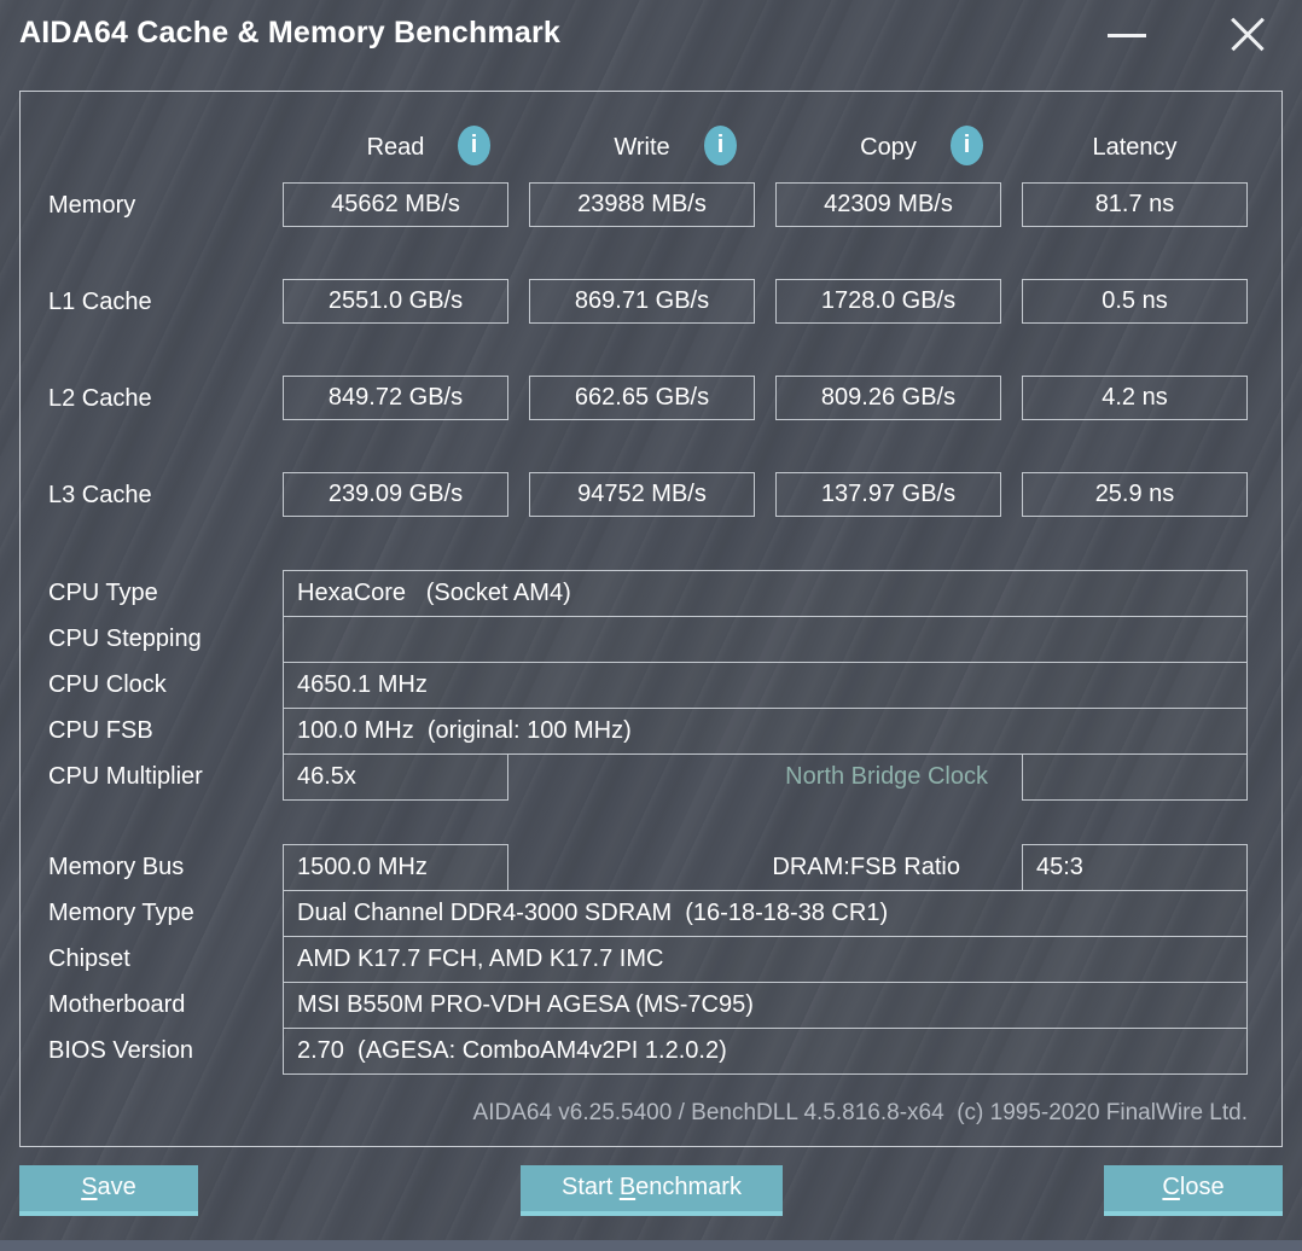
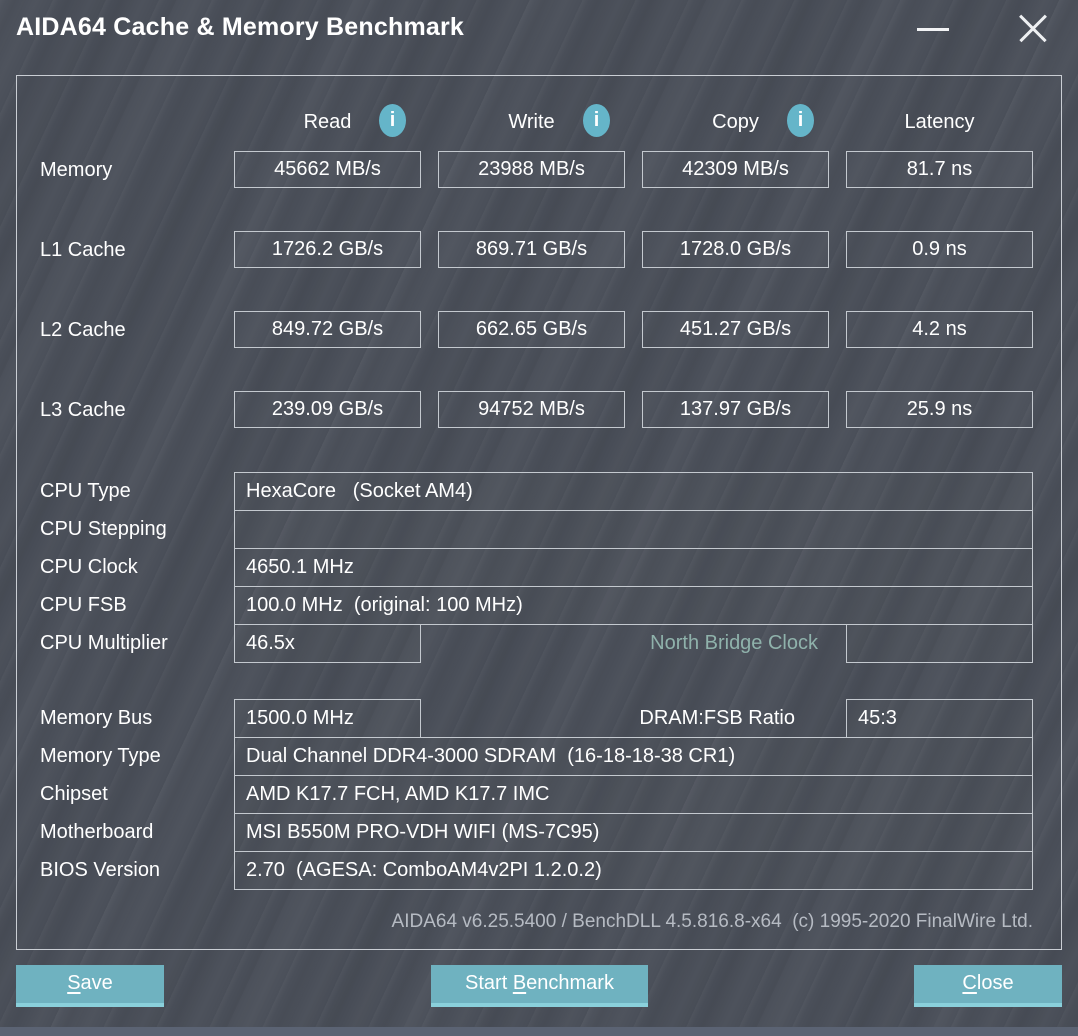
  AIDA64 Cache & Memory Benchmark
  Read
  Write
  Copy
  Latency
  i
  i
  i
  Memory
  45662 MB/s
  23988 MB/s
  42309 MB/s
  81.7 ns
  L1 Cache
- 2551.0 GB/s
+ 1726.2 GB/s
  869.71 GB/s
  1728.0 GB/s
- 0.5 ns
+ 0.9 ns
  L2 Cache
  849.72 GB/s
  662.65 GB/s
- 809.26 GB/s
+ 451.27 GB/s
  4.2 ns
  L3 Cache
  239.09 GB/s
  94752 MB/s
  137.97 GB/s
  25.9 ns
  CPU Type
  CPU Stepping
  CPU Clock
  CPU FSB
  CPU Multiplier
  HexaCore (Socket AM4)
  4650.1 MHz
  100.0 MHz (original: 100 MHz)
  46.5x
  North Bridge Clock
  Memory Bus
  Memory Type
  Chipset
  Motherboard
  BIOS Version
  1500.0 MHz
  DRAM:FSB Ratio
  45:3
  Dual Channel DDR4-3000 SDRAM (16-18-18-38 CR1)
  AMD K17.7 FCH, AMD K17.7 IMC
- MSI B550M PRO-VDH AGESA (MS-7C95)
+ MSI B550M PRO-VDH WIFI (MS-7C95)
  2.70 (AGESA: ComboAM4v2PI 1.2.0.2)
  AIDA64 v6.25.5400 / BenchDLL 4.5.816.8-x64 (c) 1995-2020 FinalWire Ltd.
  Save
  Start Benchmark
  Close
